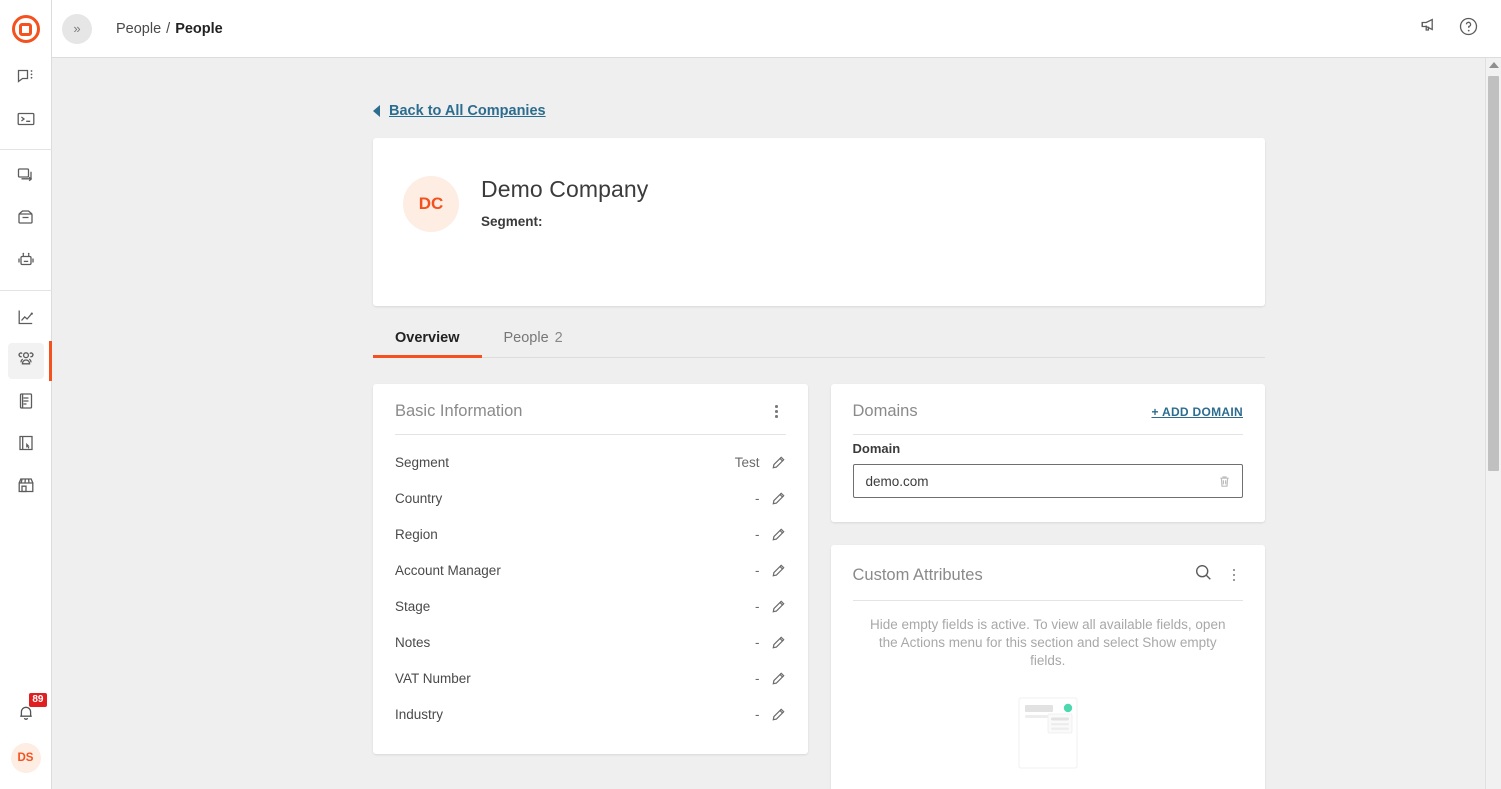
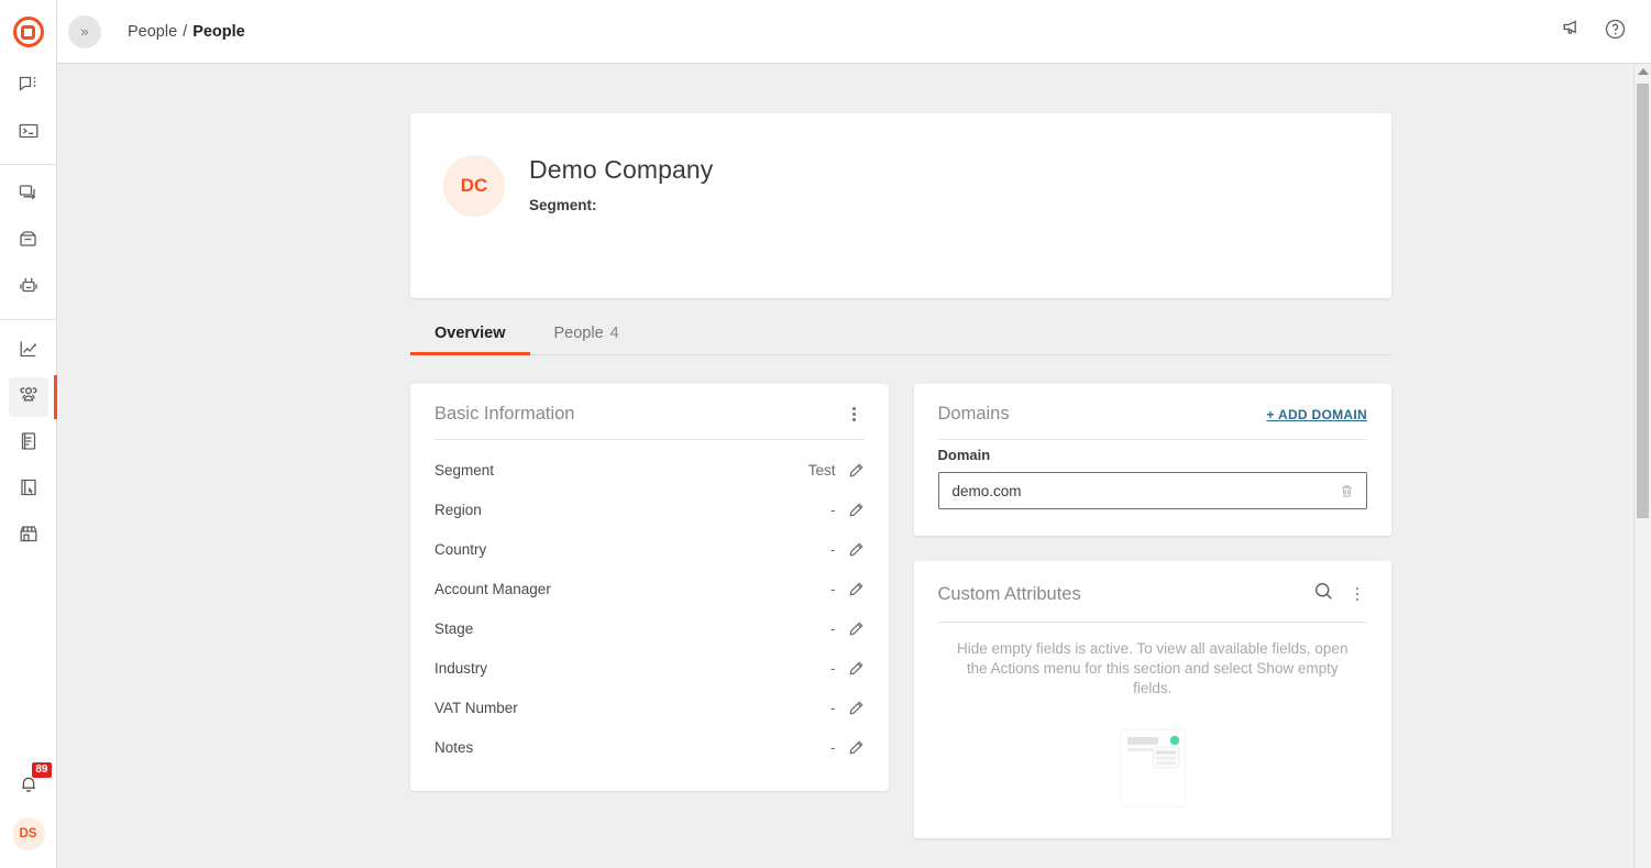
  89
  DS
  »
  People
  /
  People
- Back to All Companies
  DC
  Demo Company
  Segment:
  Overview
- People 2
+ People 4
  Basic Information
  Segment
  Test
- Country
+ Region
  -
- Region
+ Country
  -
  Account Manager
  -
  Stage
  -
- Notes
+ Industry
  -
  VAT Number
  -
- Industry
+ Notes
  -
  Domains
  + ADD DOMAIN
  Domain
  demo.com
  Custom Attributes
  Hide empty fields is active. To view all available fields, open the Actions menu for this section and select Show empty fields.
